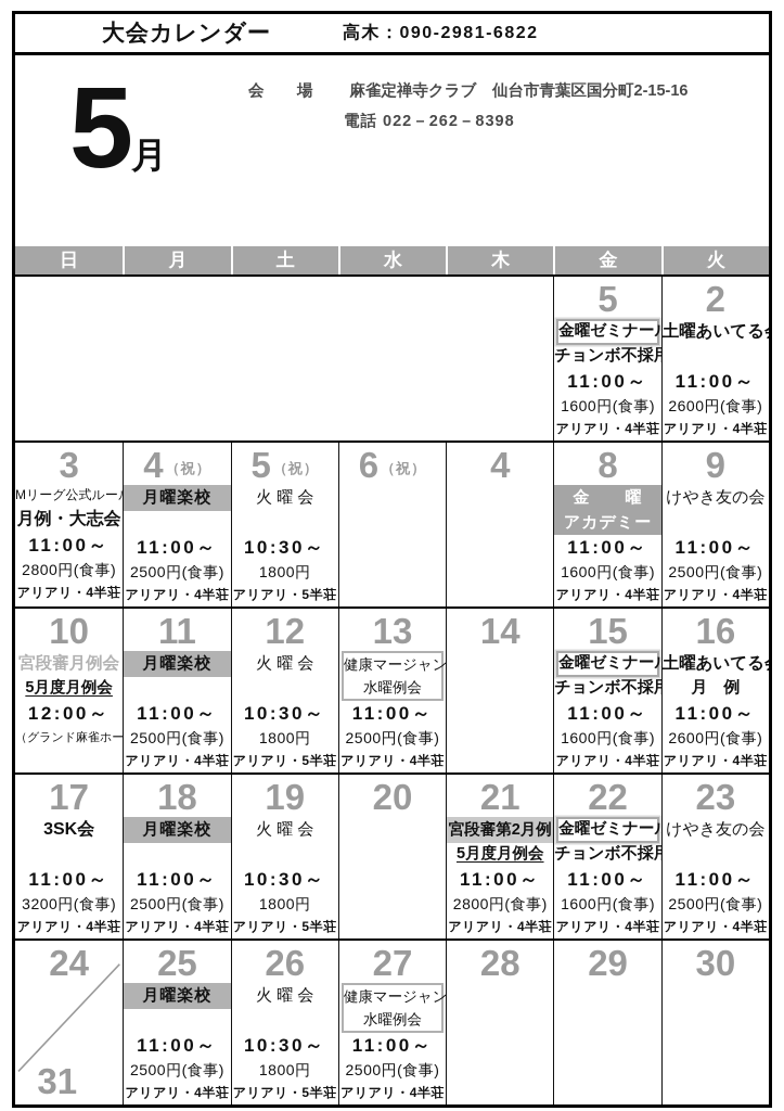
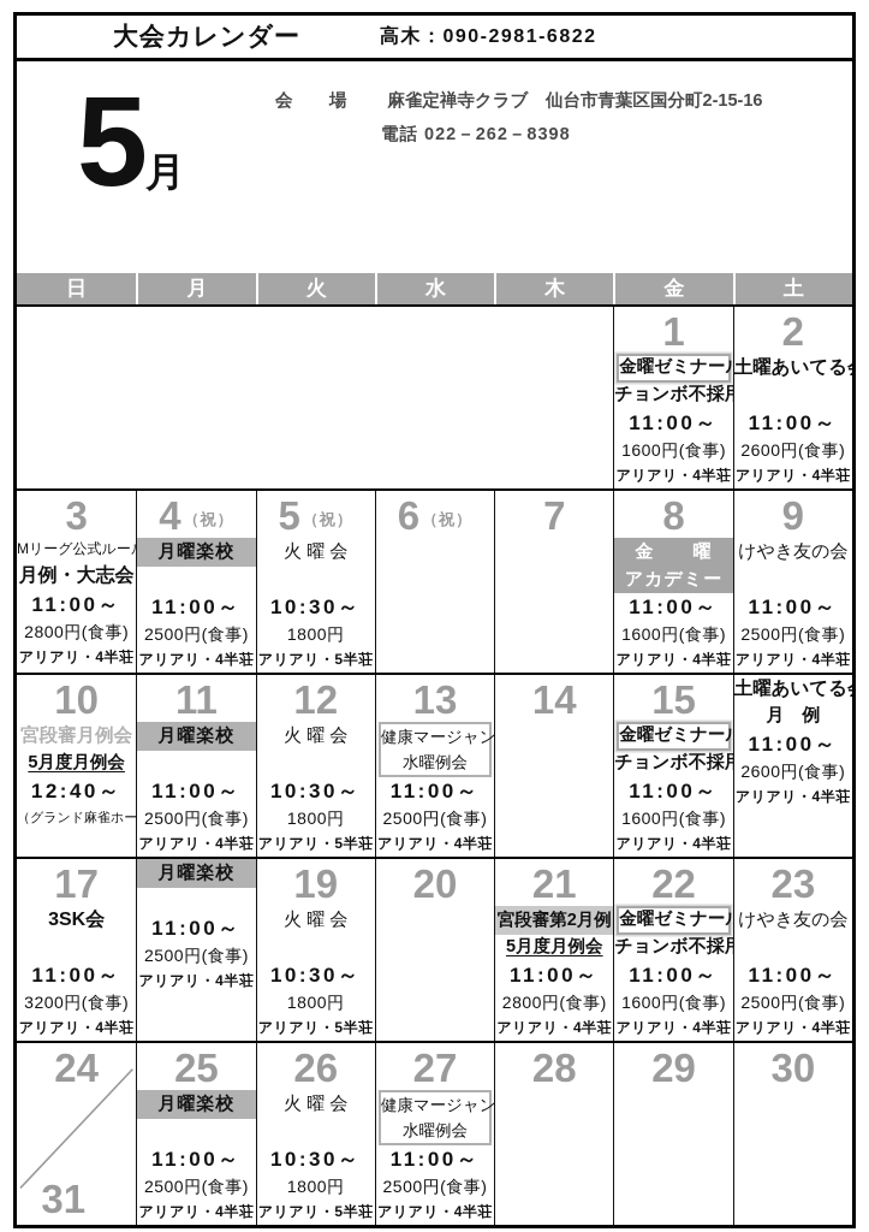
  大会カレンダー
  高木：090-2981-6822
  5月
  会 場 麻雀定禅寺クラブ 仙台市青葉区国分町2-15-16
  電話 022－262－8398
  日
  月
- 土
+ 火
  水
  木
  金
- 火
+ 土
- 5
+ 1
  金曜ゼミナー
  チョンボ不採
  11:00～
  1600円(食事)
  アリアリ・4半荘
  2
  土曜あいてる
  11:00～
  2600円(食事)
  アリアリ・4半荘
  3
  Mリーグ公式ルー
  月例・大志会
  11:00～
  2800円(食事)
  アリアリ・4半荘
  4 （祝）
  月曜楽校
  11:00～
  2500円(食事)
  アリアリ・4半荘
  5 （祝）
  火 曜 会
  10:30～
  1800円
  アリアリ・5半荘
  6 （祝）
- 4
+ 7
  8
  金 曜
  アカデミー
  11:00～
  1600円(食事)
  アリアリ・4半荘
  9
  けやき友の会
  11:00～
  2500円(食事)
  アリアリ・4半荘
  10
  宮段審月例会
  5月度月例会
- 12:00～
+ 12:40～
  （グランド麻雀ホー
  11
  月曜楽校
  11:00～
  2500円(食事)
  アリアリ・4半荘
  12
  火 曜 会
  10:30～
  1800円
  アリアリ・5半荘
  13
  健康マージャン
  水曜例会
  11:00～
  2500円(食事)
  アリアリ・4半荘
  14
  15
  金曜ゼミナー
  チョンボ不採
  11:00～
  1600円(食事)
  アリアリ・4半荘
- 16
  土曜あいてる
  月 例
  11:00～
  2600円(食事)
  アリアリ・4半荘
  17
  3SK会
  11:00～
  3200円(食事)
  アリアリ・4半荘
- 18
  月曜楽校
  11:00～
  2500円(食事)
  アリアリ・4半荘
  19
  火 曜 会
  10:30～
  1800円
  アリアリ・5半荘
  20
  21
  宮段審第2月例
  5月度月例会
  11:00～
  2800円(食事)
  アリアリ・4半荘
  22
  金曜ゼミナー
  チョンボ不採
  11:00～
  1600円(食事)
  アリアリ・4半荘
  23
  けやき友の会
  11:00～
  2500円(食事)
  アリアリ・4半荘
  24
  31
  25
  月曜楽校
  11:00～
  2500円(食事)
  アリアリ・4半荘
  26
  火 曜 会
  10:30～
  1800円
  アリアリ・5半荘
  27
  健康マージャン
  水曜例会
  11:00～
  2500円(食事)
  アリアリ・4半荘
  28
  29
  30
